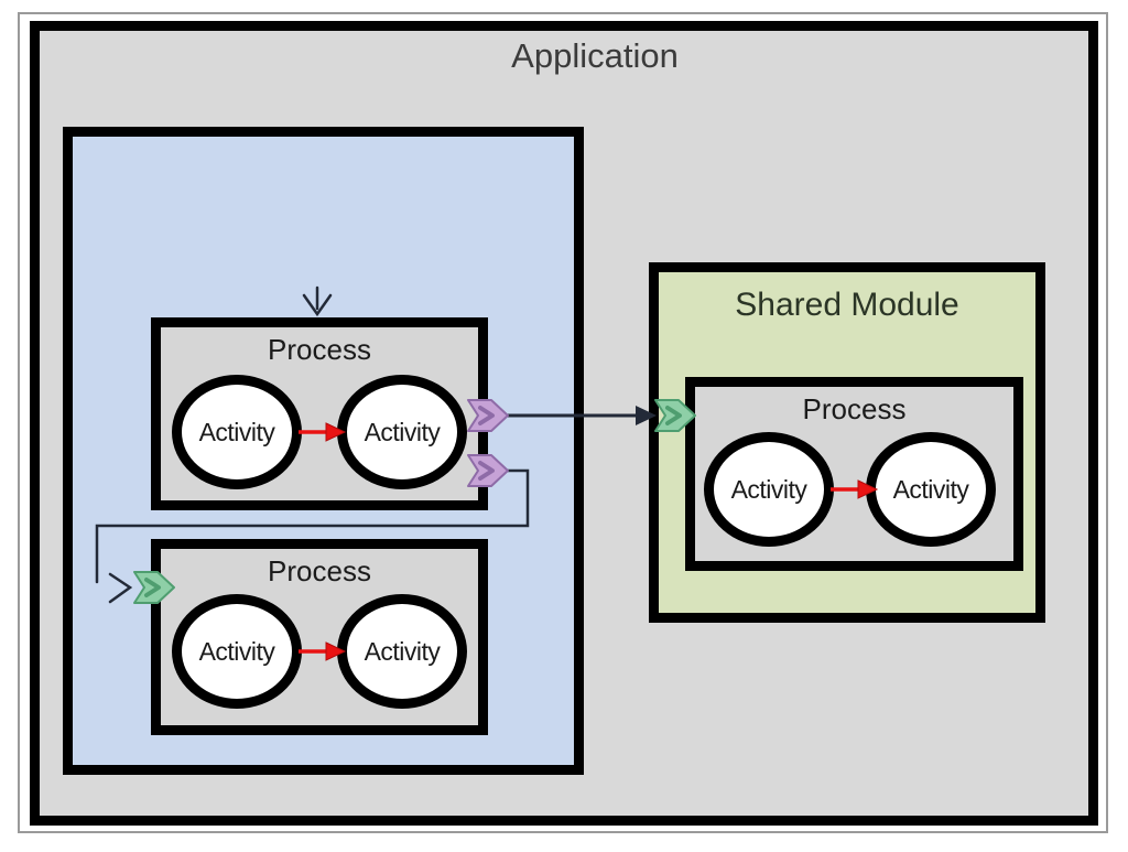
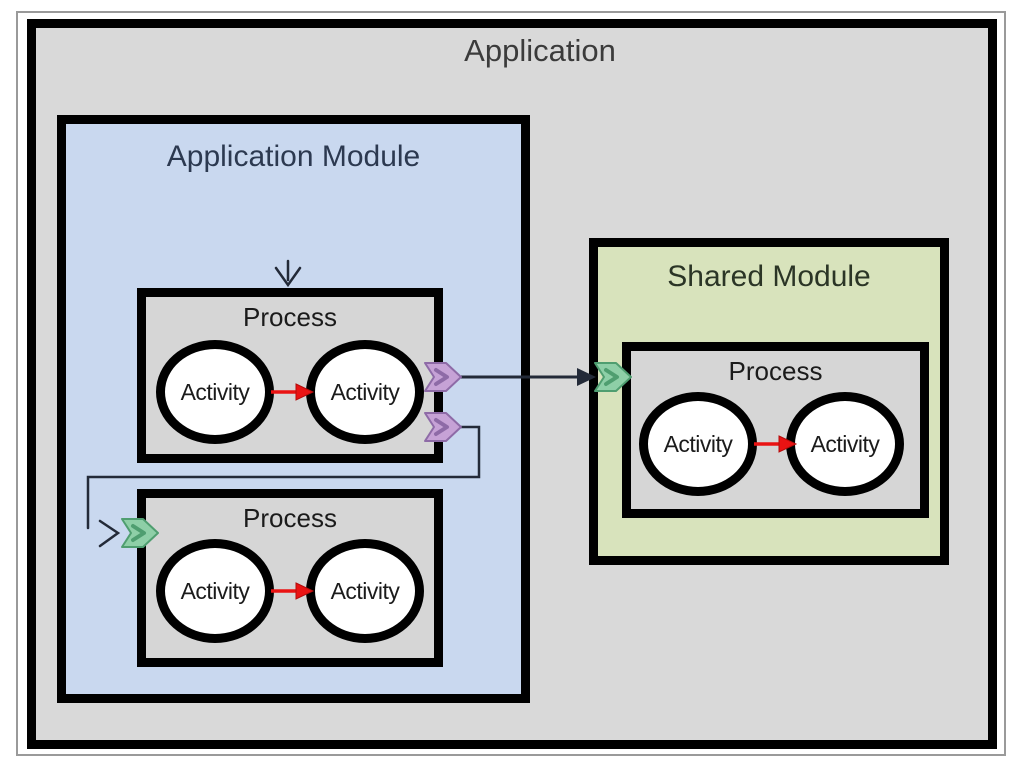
  Application
+ Application Module
  Process
  Activity
  Activity
  Process
  Activity
  Activity
  Shared Module
  Process
  Activity
  Activity
